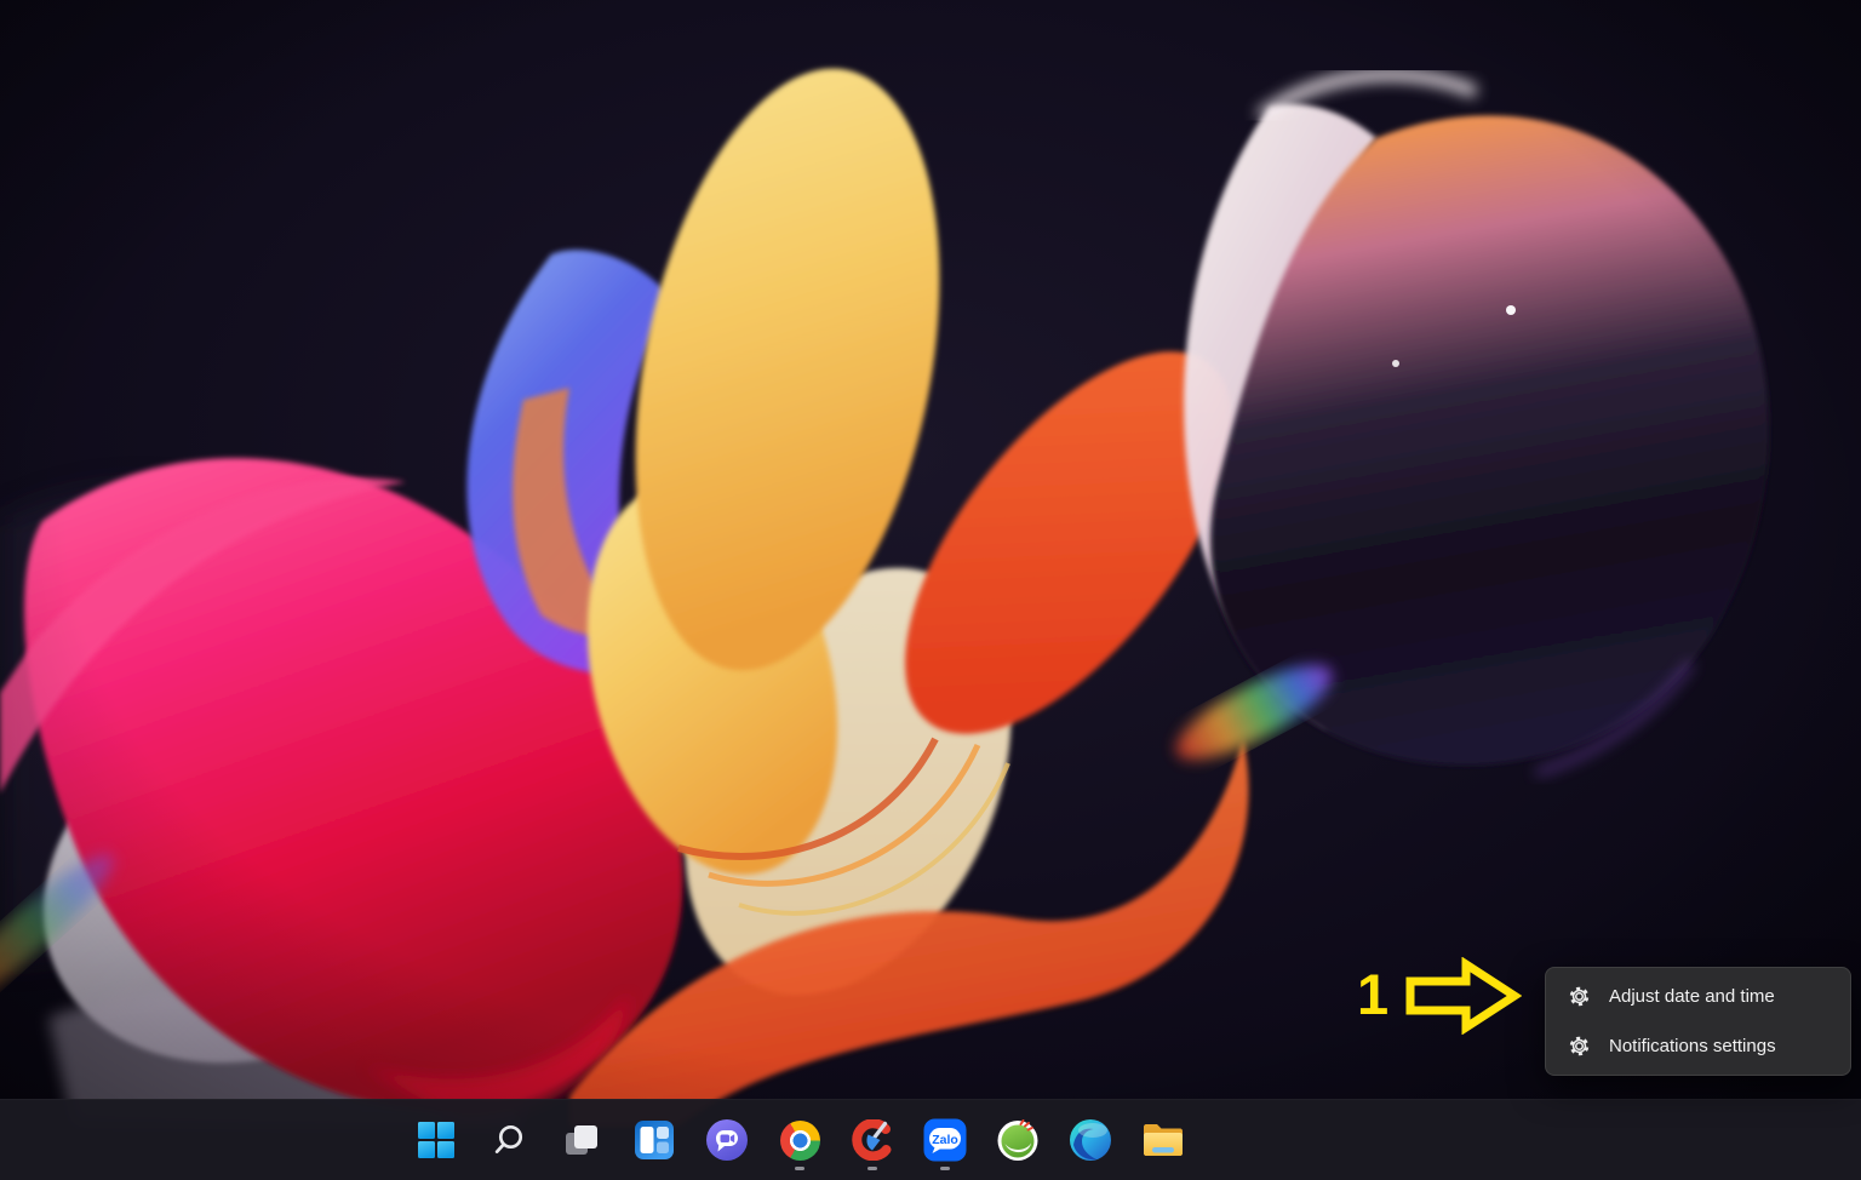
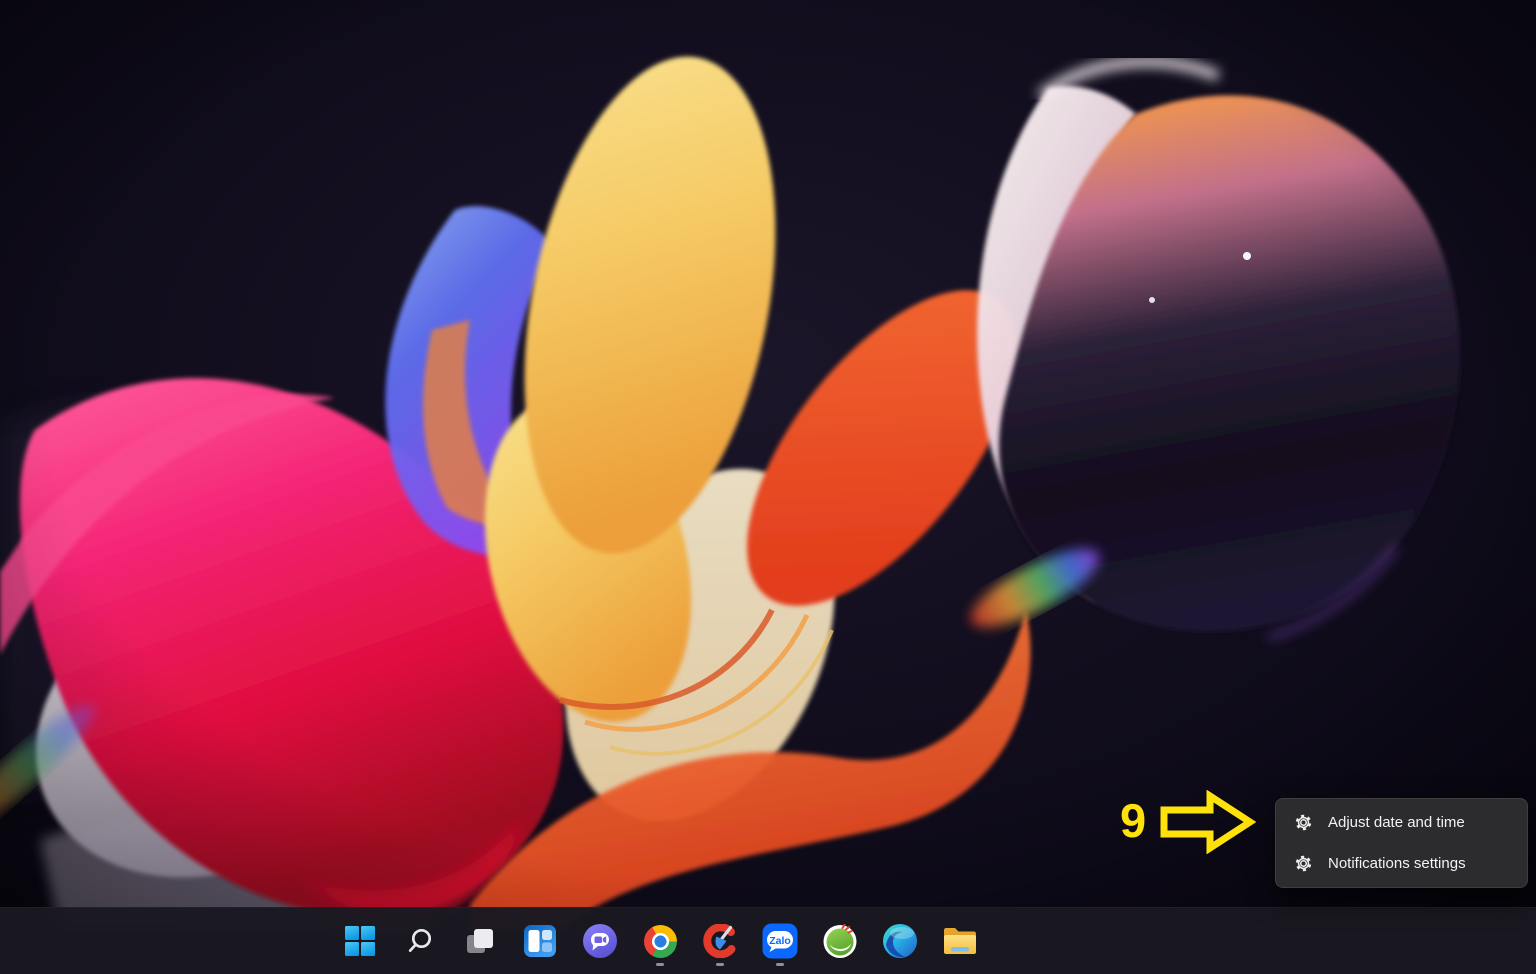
- 1
+ 9
  Adjust date and time
  Notifications settings
  Zalo
